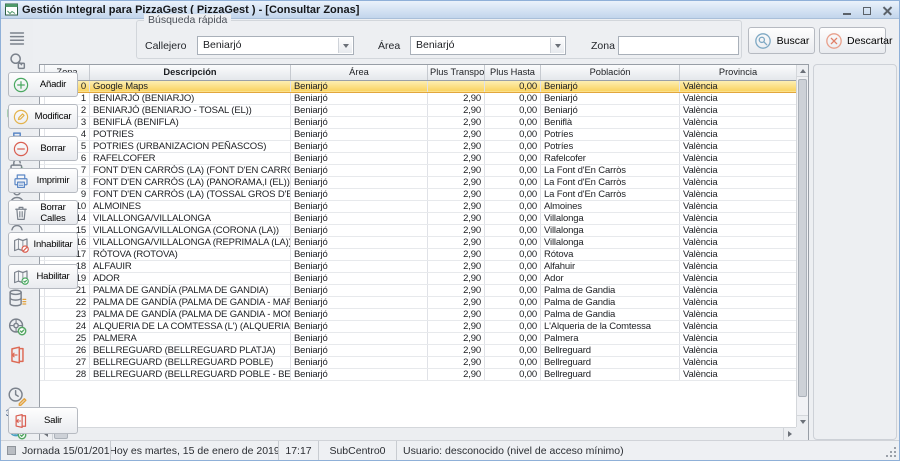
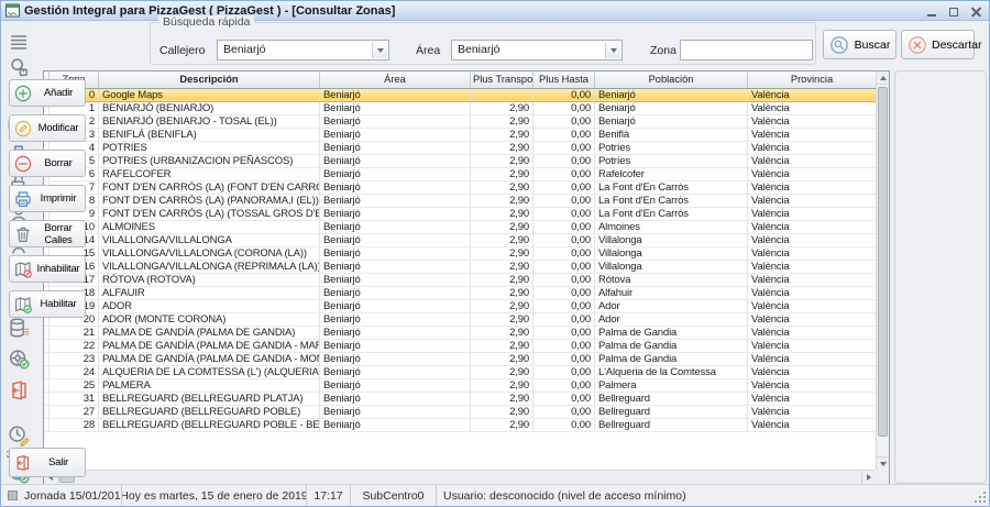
  Gestión Integral para PizzaGest ( PizzaGest ) - [Consultar Zonas]
  Búsqueda rápida
  Callejero
  Beniarjó
  Área
  Beniarjó
  Zona
  Buscar
  Descartar
  		Descripción	Área	Plus Transpo	Plus Hasta	Población	Provincia
  	0	Google Maps	Beniarjó		0,00	Beniarjó	València
  	1	BENIARJÓ (BENIARJO)	Beniarjó	2,90	0,00	Beniarjó	València
  	2	BENIARJÓ (BENIARJO - TOSAL (EL))	Beniarjó	2,90	0,00	Beniarjó	València
  	3	BENIFLÁ (BENIFLA)	Beniarjó	2,90	0,00	Beniflà	València
  	4	POTRIES	Beniarjó	2,90	0,00	Potríes	València
  	5	POTRIES (URBANIZACION PEÑASCOS)	Beniarjó	2,90	0,00	Potríes	València
  	6	RAFELCOFER	Beniarjó	2,90	0,00	Rafelcofer	València
  	7	FONT D'EN CARRÒS (LA) (FONT D'EN CARR	Beniarjó	2,90	0,00	La Font d'En Carròs	València
  	8	FONT D'EN CARRÒS (LA) (PANORAMA,I (EL))	Beniarjó	2,90	0,00	La Font d'En Carròs	València
  	9	FONT D'EN CARRÒS (LA) (TOSSAL GROS D'E	Beniarjó	2,90	0,00	La Font d'En Carròs	València
  	10	ALMOINES	Beniarjó	2,90	0,00	Almoines	València
  	14	VILALLONGA/VILLALONGA	Beniarjó	2,90	0,00	Villalonga	València
  	15	VILALLONGA/VILLALONGA (CORONA (LA))	Beniarjó	2,90	0,00	Villalonga	València
  	16	VILALLONGA/VILLALONGA (REPRIMALA (LA))	Beniarjó	2,90	0,00	Villalonga	València
  	17	RÓTOVA (ROTOVA)	Beniarjó	2,90	0,00	Rótova	València
  	18	ALFAUIR	Beniarjó	2,90	0,00	Alfahuir	València
  	19	ADOR	Beniarjó	2,90	0,00	Ador	València
+ 	20	ADOR (MONTE CORONA)	Beniarjó	2,90	0,00	Ador	València
  	21	PALMA DE GANDÍA (PALMA DE GANDIA)	Beniarjó	2,90	0,00	Palma de Gandia	València
  	22	PALMA DE GANDÍA (PALMA DE GANDIA - MAR	Beniarjó	2,90	0,00	Palma de Gandia	València
  	23	PALMA DE GANDÍA (PALMA DE GANDIA - MO	Beniarjó	2,90	0,00	Palma de Gandia	València
  	24	ALQUERIA DE LA COMTESSA (L') (ALQUERIA	Beniarjó	2,90	0,00	L'Alqueria de la Comtessa	València
  	25	PALMERA	Beniarjó	2,90	0,00	Palmera	València
- 	26	BELLREGUARD (BELLREGUARD PLATJA)	Beniarjó	2,90	0,00	Bellreguard	València
+ 	31	BELLREGUARD (BELLREGUARD PLATJA)	Beniarjó	2,90	0,00	Bellreguard	València
  	27	BELLREGUARD (BELLREGUARD POBLE)	Beniarjó	2,90	0,00	Bellreguard	València
  	28	BELLREGUARD (BELLREGUARD POBLE - BE	Beniarjó	2,90	0,00	Bellreguard	València
  Añadir
  Modificar
  Borrar
  Imprimir
  Borrar Calles
  Inhabilitar
  Habilitar
  Salir
  Jornada 15/01/201
  Hoy es martes, 15 de enero de 2019
  17:17
  SubCentro0
  Usuario: desconocido (nivel de acceso mínimo)
